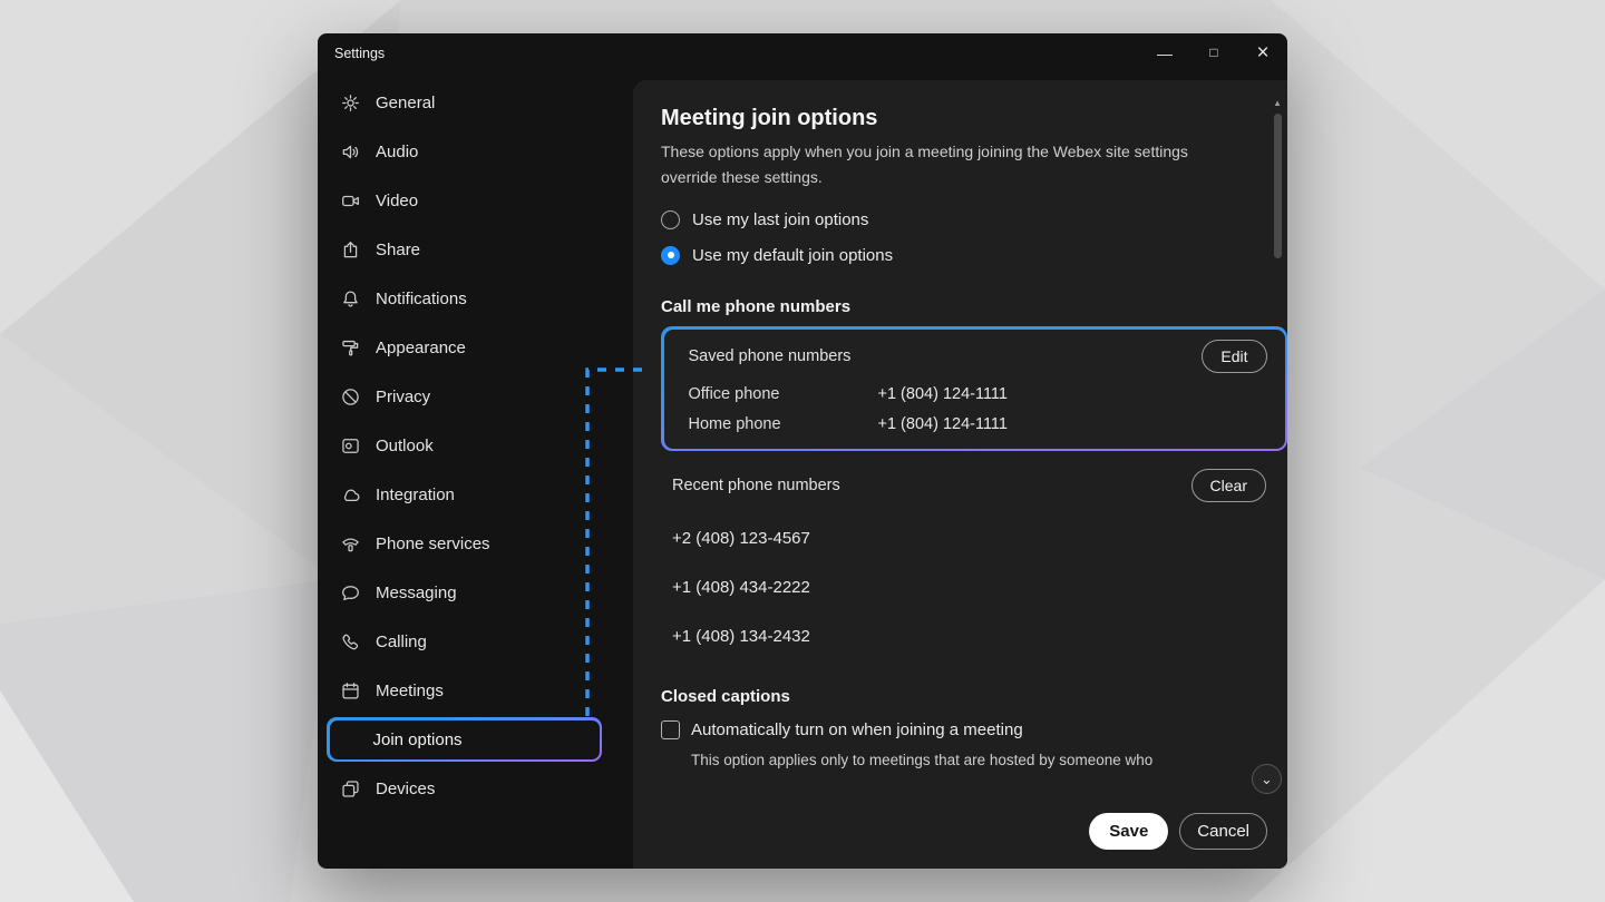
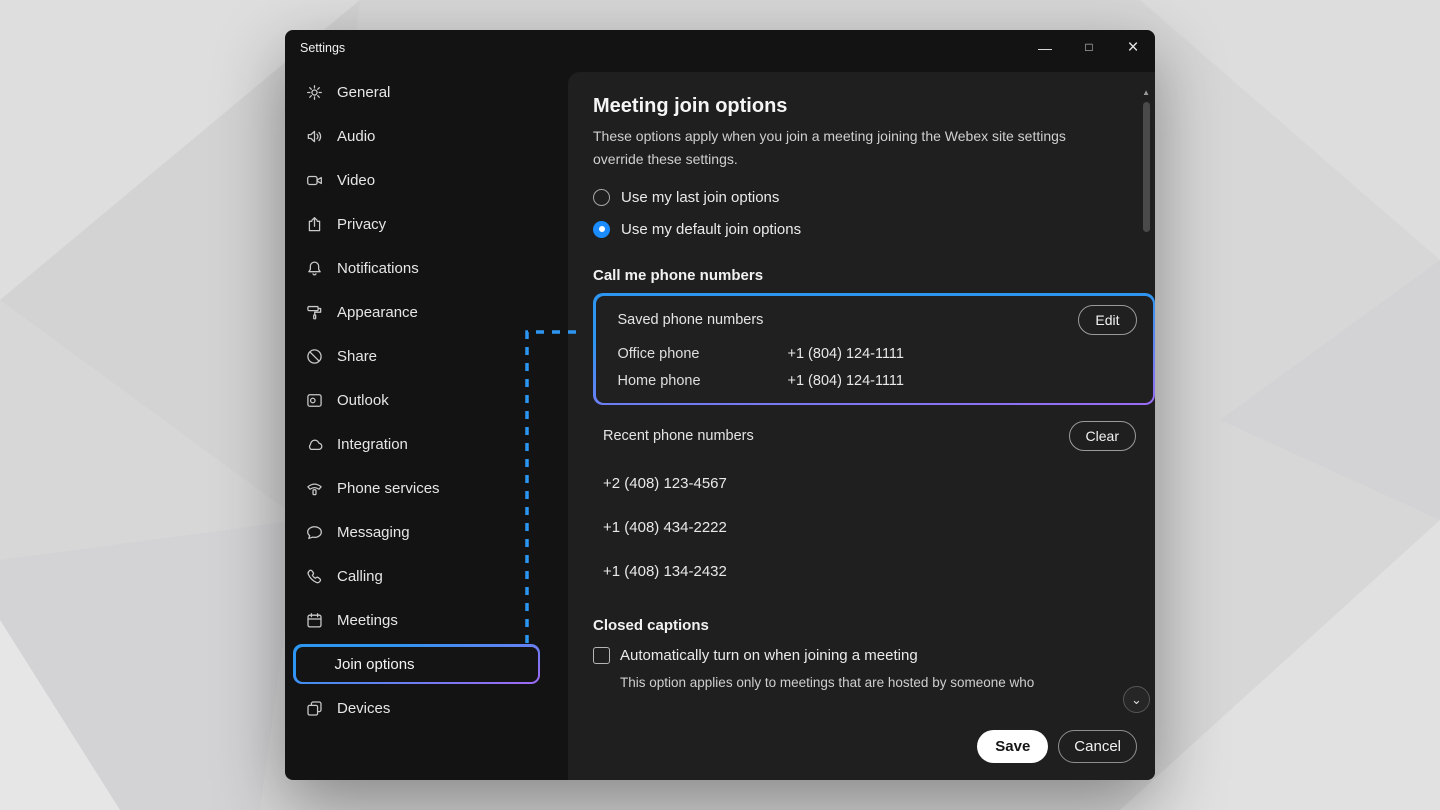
  Settings
  —
  □
  ×
  General
  Audio
  Video
- Share
+ Privacy
  Notifications
  Appearance
- Privacy
+ Share
  Outlook
  Integration
  Phone services
  Messaging
  Calling
  Meetings
  Join options
  Devices
  Meeting join options
  These options apply when you join a meeting joining the Webex site settings override these settings.
  Use my last join options
  Use my default join options
  Call me phone numbers
  Saved phone numbers
  Edit
  Office phone
  +1 (804) 124-1111
  Home phone
  +1 (804) 124-1111
  Recent phone numbers
  Clear
  +2 (408) 123-4567
  +1 (408) 434-2222
  +1 (408) 134-2432
  Closed captions
  Automatically turn on when joining a meeting
  This option applies only to meetings that are hosted by someone who
  ▲
  ⌄
  Save
  Cancel
